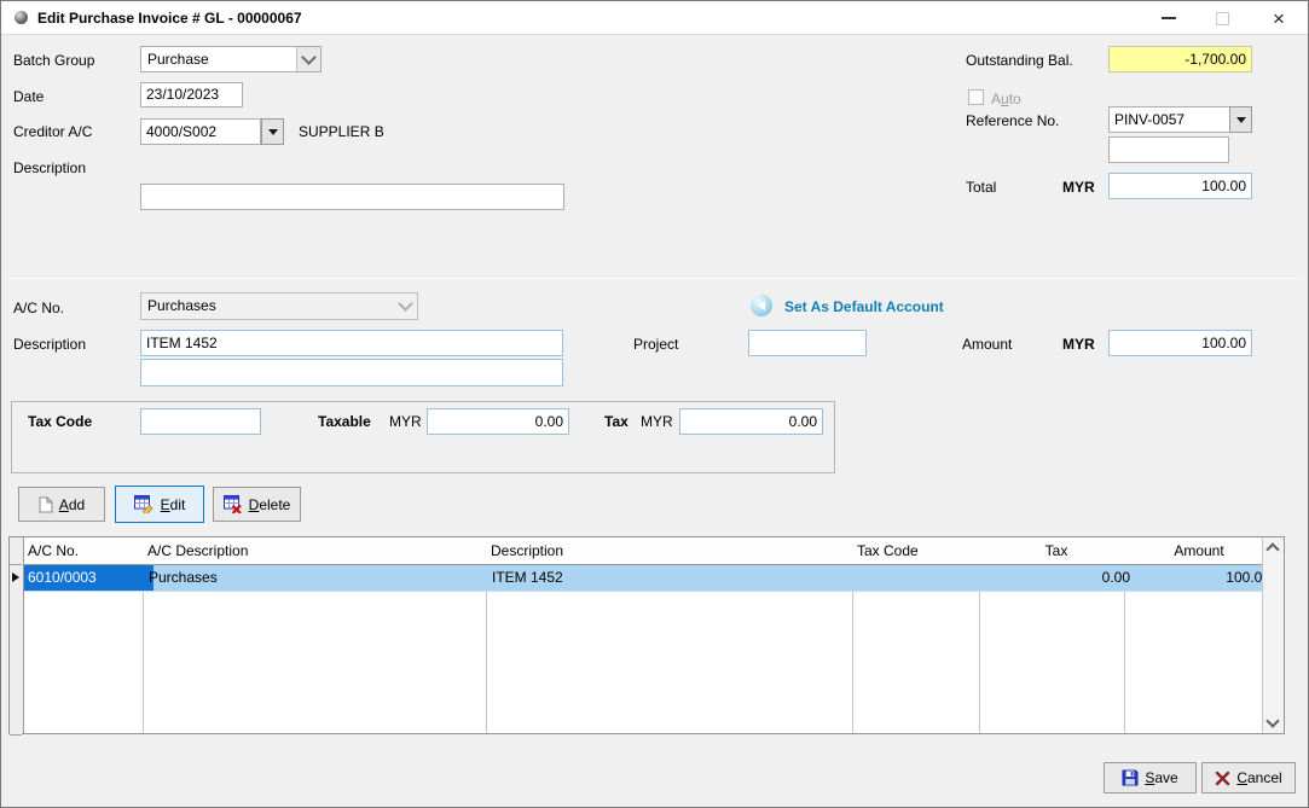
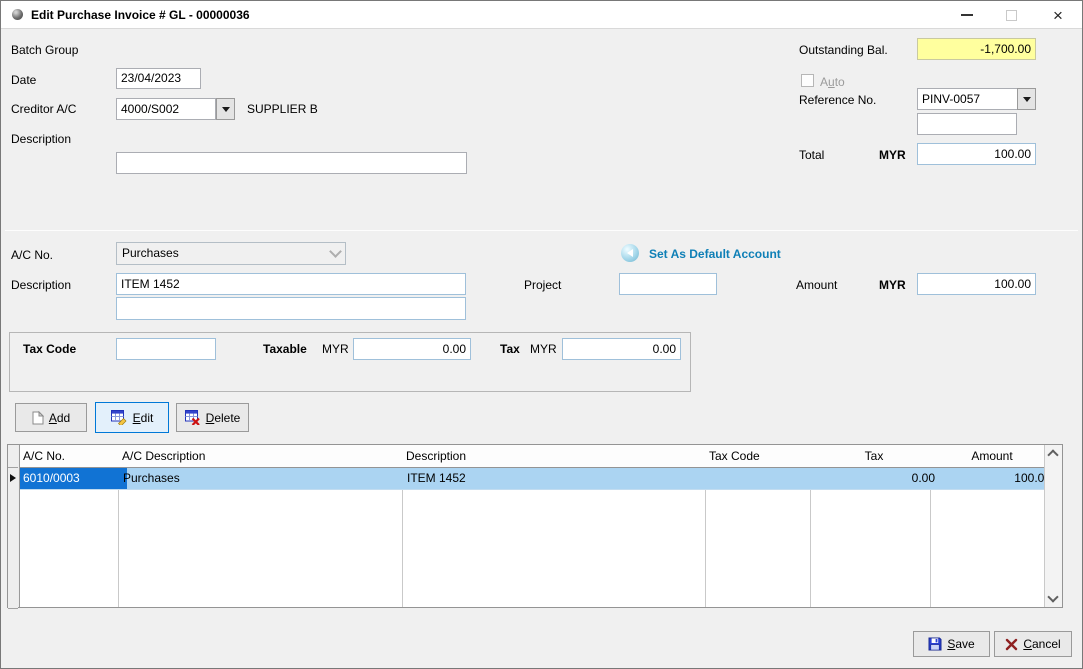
- Edit Purchase Invoice # GL - 00000067
+ Edit Purchase Invoice # GL - 00000036
  ×
  Batch Group
- Purchase
  Date
- 23/10/2023
+ 23/04/2023
  Creditor A/C
  4000/S002
  SUPPLIER B
  Description
  Outstanding Bal.
  -1,700.00
  Auto
  Reference No.
  PINV-0057
  Total
  MYR
  100.00
  A/C No.
  Purchases
  Set As Default Account
  Description
  ITEM 1452
  Project
  Amount
  MYR
  100.00
  Tax Code
  Taxable
  MYR
  0.00
  Tax
  MYR
  0.00
  Add
  Edit
  Delete
  A/C No.
  A/C Description
  Description
  Tax Code
  Tax
  Amount
  6010/0003
  Purchases
  ITEM 1452
  0.00
  100.0
  Save
  Cancel
